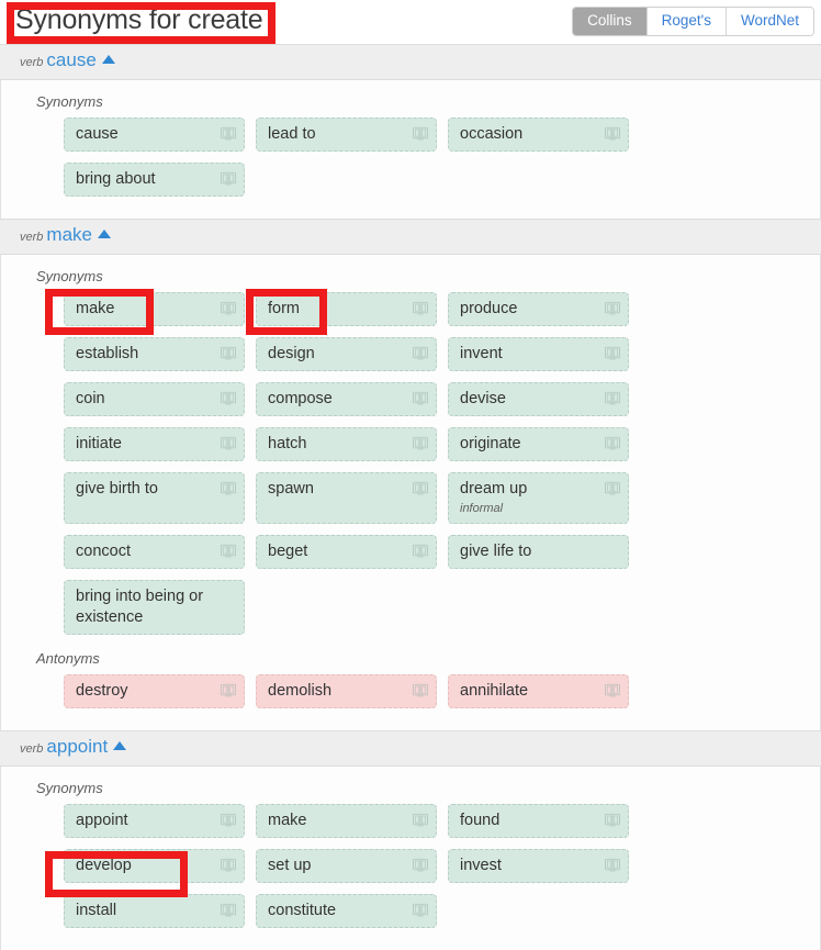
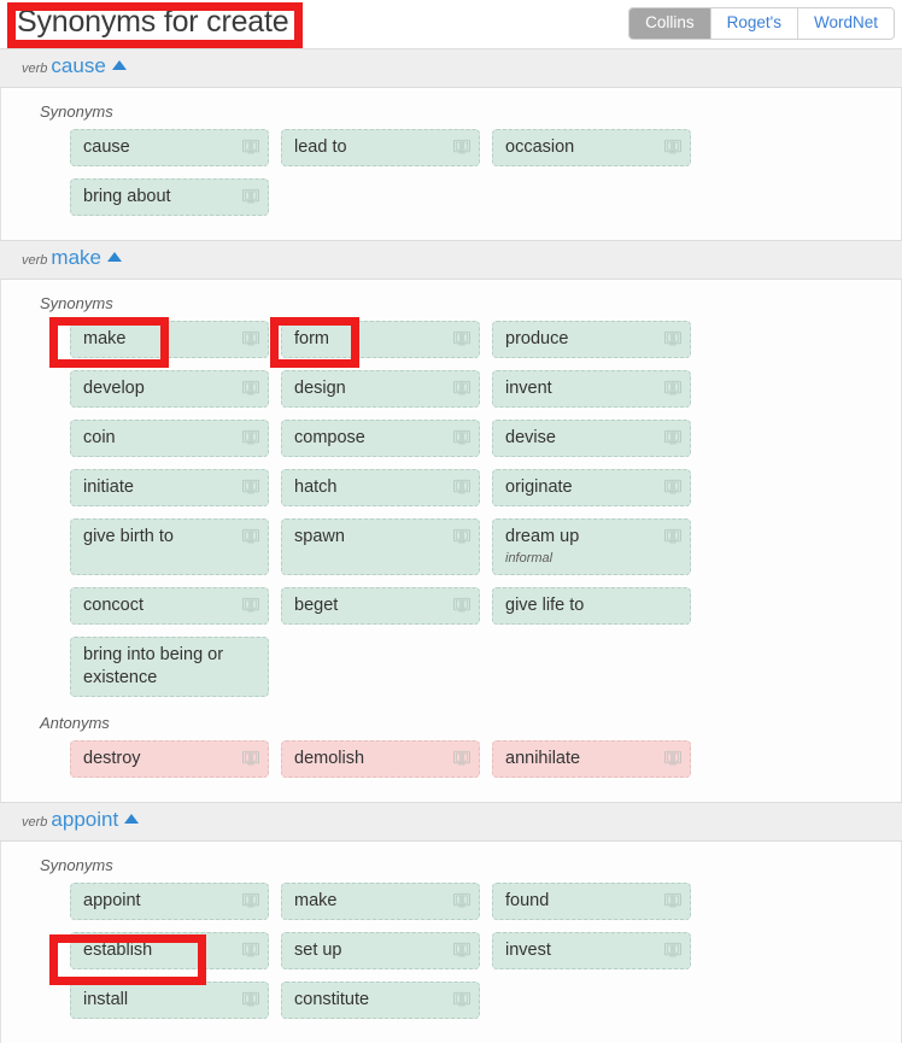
  Synonyms for create
  Collins
  Roget's
  WordNet
  verb cause
  Synonyms
  cause
  lead to
  occasion
  bring about
  verb make
  Synonyms
  make
  form
  produce
- establish
+ develop
  design
  invent
  coin
  compose
  devise
  initiate
  hatch
  originate
  give birth to
  spawn
  dream up
  informal
  concoct
  beget
  give life to
  bring into being or existence
  Antonyms
  destroy
  demolish
  annihilate
  verb appoint
  Synonyms
  appoint
  make
  found
- develop
+ establish
  set up
  invest
  install
  constitute
